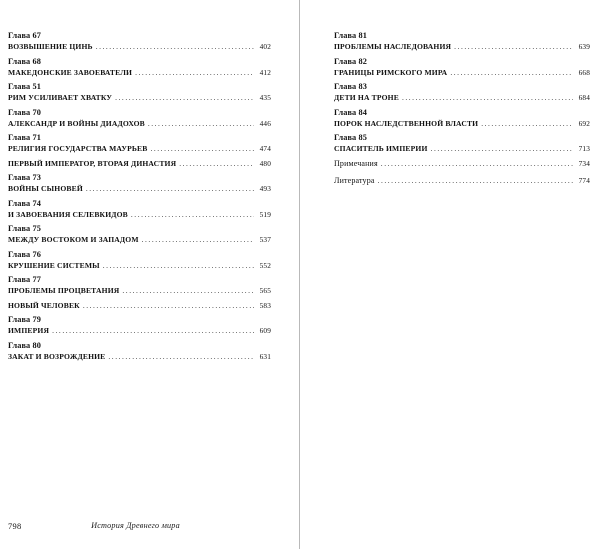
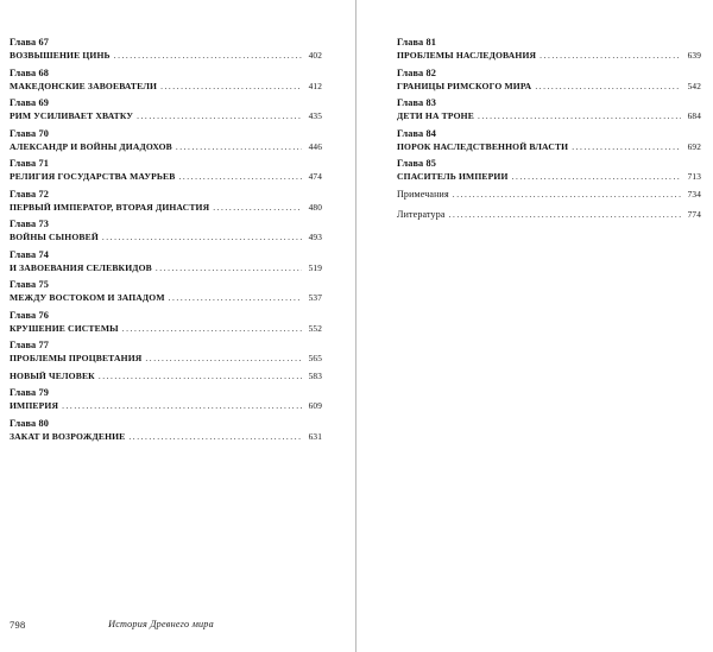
  Глава 67
  ВОЗВЫШЕНИЕ ЦИНЬ
  402
  Глава 68
  МАКЕДОНСКИЕ ЗАВОЕВАТЕЛИ
  412
- Глава 51
+ Глава 69
  РИМ УСИЛИВАЕТ ХВАТКУ
  435
  Глава 70
  АЛЕКСАНДР И ВОЙНЫ ДИАДОХОВ
  446
  Глава 71
  РЕЛИГИЯ ГОСУДАРСТВА МАУРЬЕВ
  474
+ Глава 72
  ПЕРВЫЙ ИМПЕРАТОР, ВТОРАЯ ДИНАСТИЯ
  480
  Глава 73
  ВОЙНЫ СЫНОВЕЙ
  493
  Глава 74
  И ЗАВОЕВАНИЯ СЕЛЕВКИДОВ
  519
  Глава 75
  МЕЖДУ ВОСТОКОМ И ЗАПАДОМ
  537
  Глава 76
  КРУШЕНИЕ СИСТЕМЫ
  552
  Глава 77
  ПРОБЛЕМЫ ПРОЦВЕТАНИЯ
  565
  НОВЫЙ ЧЕЛОВЕК
  583
  Глава 79
  ИМПЕРИЯ
  609
  Глава 80
  ЗАКАТ И ВОЗРОЖДЕНИЕ
  631
  798
  История Древнего мира
  Глава 81
  ПРОБЛЕМЫ НАСЛЕДОВАНИЯ
  639
  Глава 82
  ГРАНИЦЫ РИМСКОГО МИРА
- 668
+ 542
  Глава 83
  ДЕТИ НА ТРОНЕ
  684
  Глава 84
  ПОРОК НАСЛЕДСТВЕННОЙ ВЛАСТИ
  692
  Глава 85
  СПАСИТЕЛЬ ИМПЕРИИ
  713
  Примечания
  734
  Литература
  774
